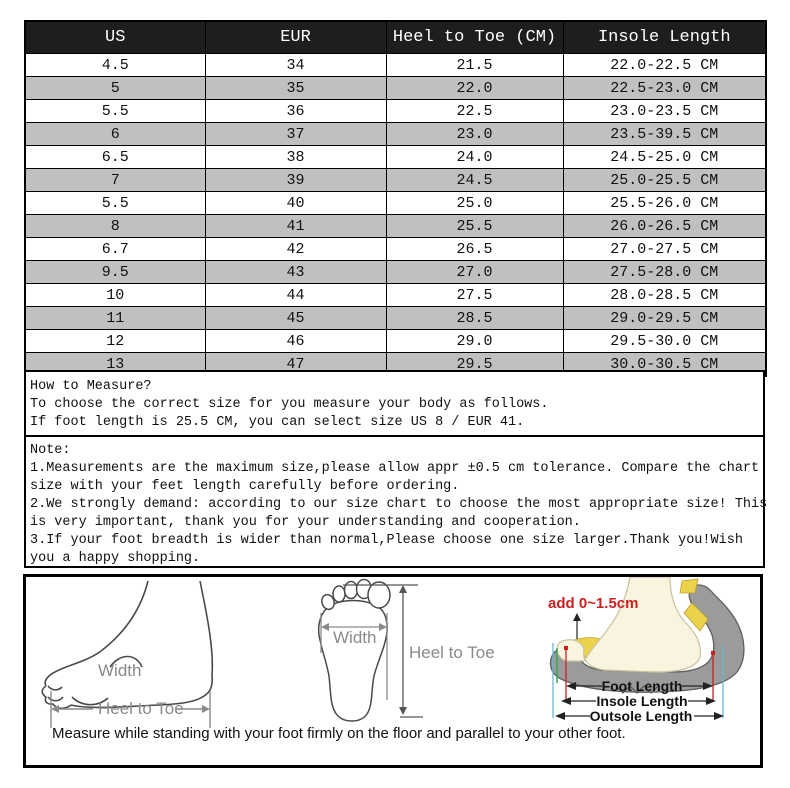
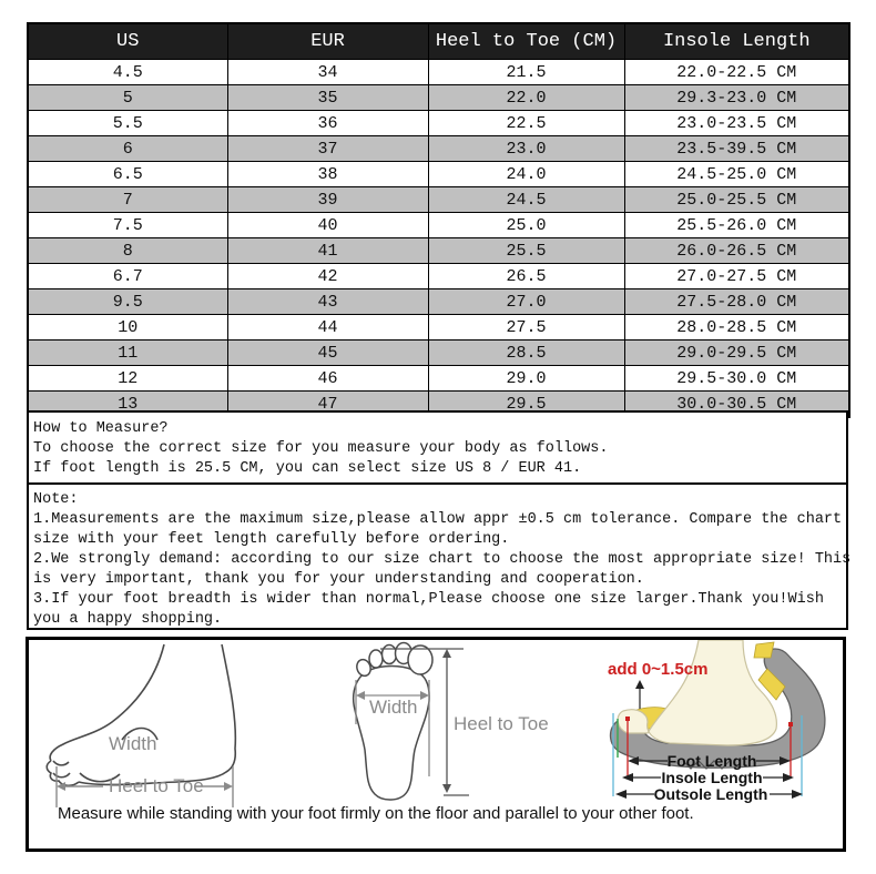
  US	EUR	Heel to Toe (CM)	Insole Length
  4.5	34	21.5	22.0-22.5 CM
- 5	35	22.0	22.5-23.0 CM
+ 5	35	22.0	29.3-23.0 CM
  5.5	36	22.5	23.0-23.5 CM
  6	37	23.0	23.5-39.5 CM
  6.5	38	24.0	24.5-25.0 CM
  7	39	24.5	25.0-25.5 CM
- 5.5	40	25.0	25.5-26.0 CM
+ 7.5	40	25.0	25.5-26.0 CM
  8	41	25.5	26.0-26.5 CM
  6.7	42	26.5	27.0-27.5 CM
  9.5	43	27.0	27.5-28.0 CM
  10	44	27.5	28.0-28.5 CM
  11	45	28.5	29.0-29.5 CM
  12	46	29.0	29.5-30.0 CM
  13	47	29.5	30.0-30.5 CM
  How to Measure?
  To choose the correct size for you measure your body as follows.
  If foot length is 25.5 CM, you can select size US 8 / EUR 41.
  Note:
  1.Measurements are the maximum size,please allow appr ±0.5 cm tolerance. Compare the chart
  size with your feet length carefully before ordering.
  2.We strongly demand: according to our size chart to choose the most appropriate size! This
  is very important, thank you for your understanding and cooperation.
  3.If your foot breadth is wider than normal,Please choose one size larger.Thank you!Wish
  you a happy shopping.
  Width
  Heel to Toe
  Width
  Heel to Toe
  add 0~1.5cm
  Foot Length
  Insole Length
  Outsole Length
  Measure while standing with your foot firmly on the floor and parallel to your other foot.
